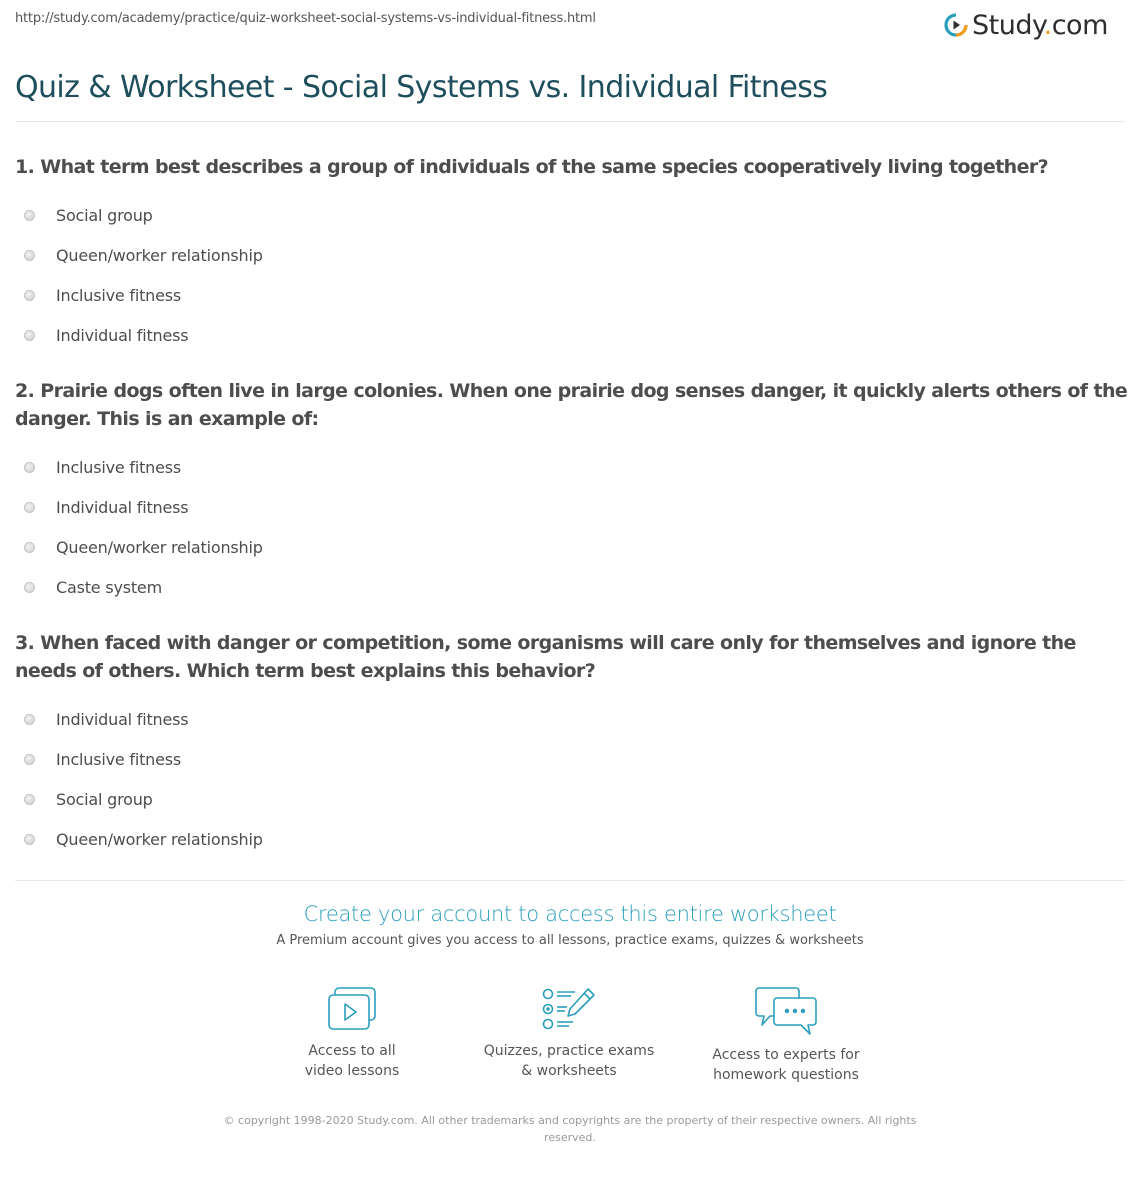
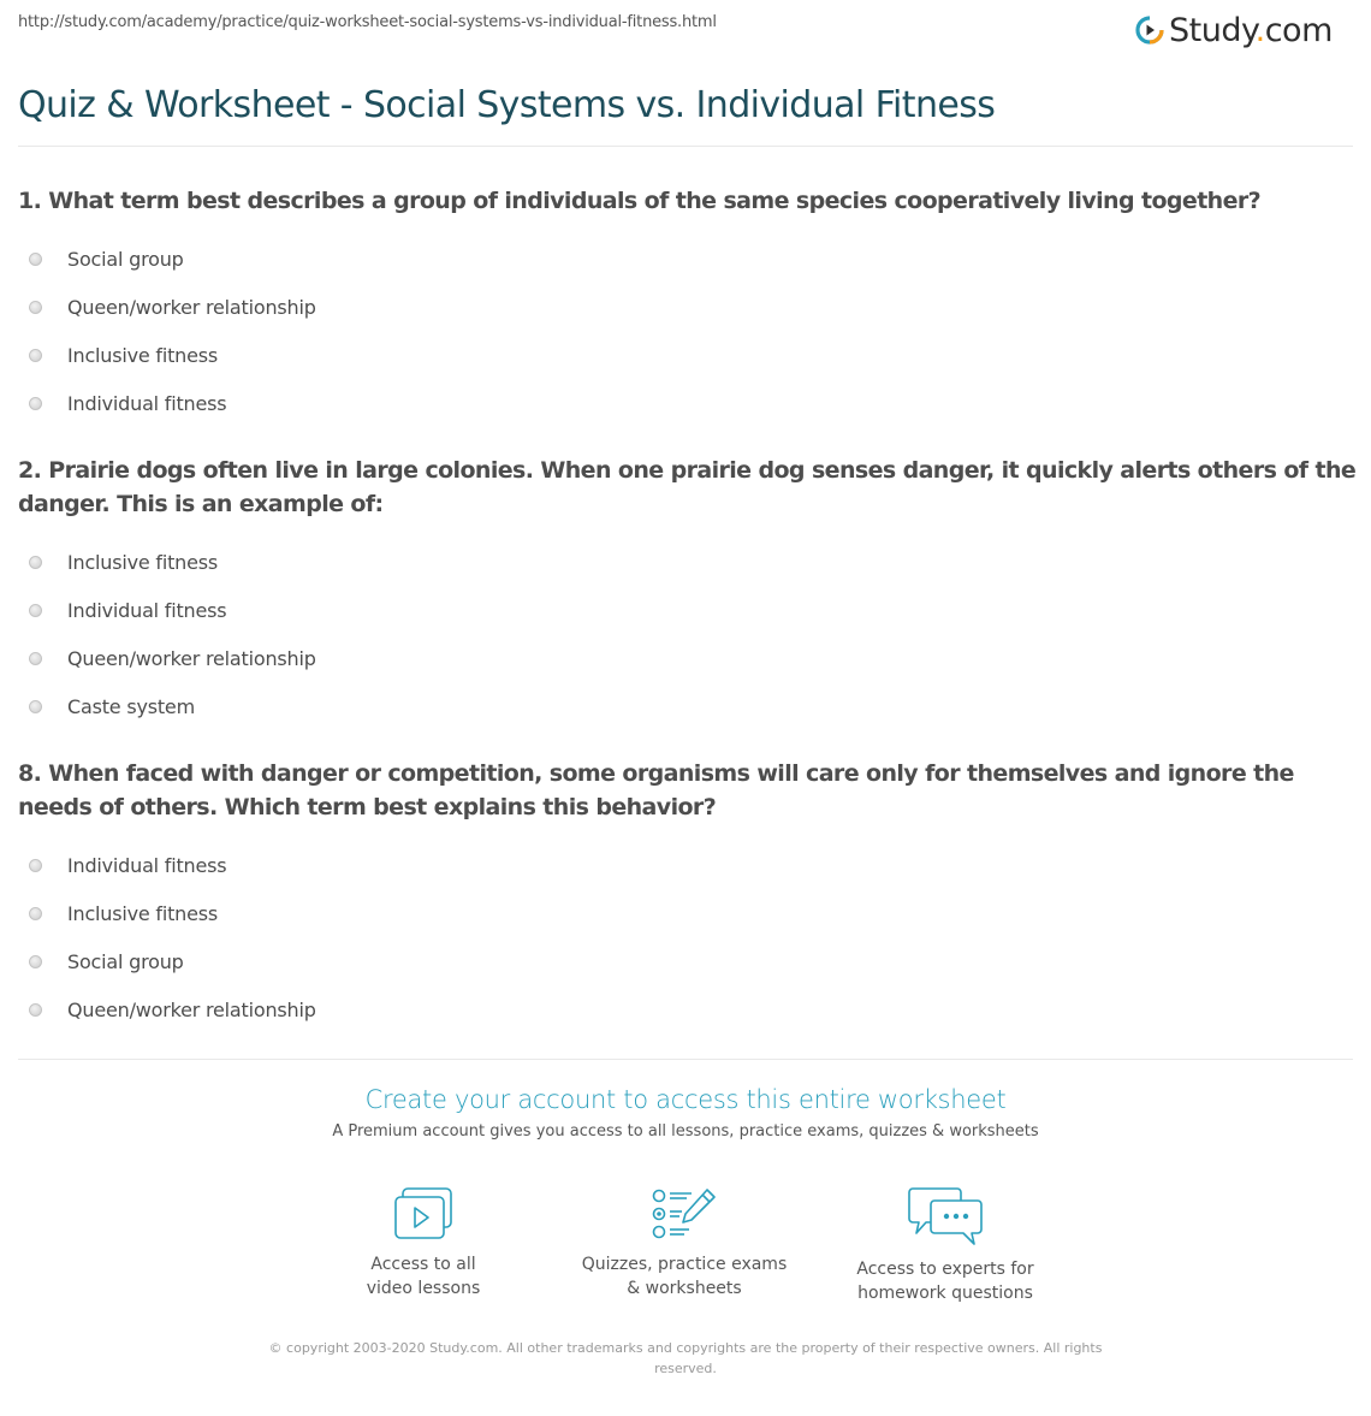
  http://study.com/academy/practice/quiz-worksheet-social-systems-vs-individual-fitness.html
  Study.com
  Quiz & Worksheet - Social Systems vs. Individual Fitness
  1. What term best describes a group of individuals of the same species cooperatively living together?
  Social group
  Queen/worker relationship
  Inclusive fitness
  Individual fitness
  2. Prairie dogs often live in large colonies. When one prairie dog senses danger, it quickly alerts others of the danger. This is an example of:
  Inclusive fitness
  Individual fitness
  Queen/worker relationship
  Caste system
- 3. When faced with danger or competition, some organisms will care only for themselves and ignore the needs of others. Which term best explains this behavior?
+ 8. When faced with danger or competition, some organisms will care only for themselves and ignore the needs of others. Which term best explains this behavior?
  Individual fitness
  Inclusive fitness
  Social group
  Queen/worker relationship
  Create your account to access this entire worksheet
  A Premium account gives you access to all lessons, practice exams, quizzes & worksheets
  Access to all
  video lessons
  Quizzes, practice exams
  & worksheets
  Access to experts for
  homework questions
- © copyright 1998-2020 Study.com. All other trademarks and copyrights are the property of their respective owners. All rights
+ © copyright 2003-2020 Study.com. All other trademarks and copyrights are the property of their respective owners. All rights
  reserved.
